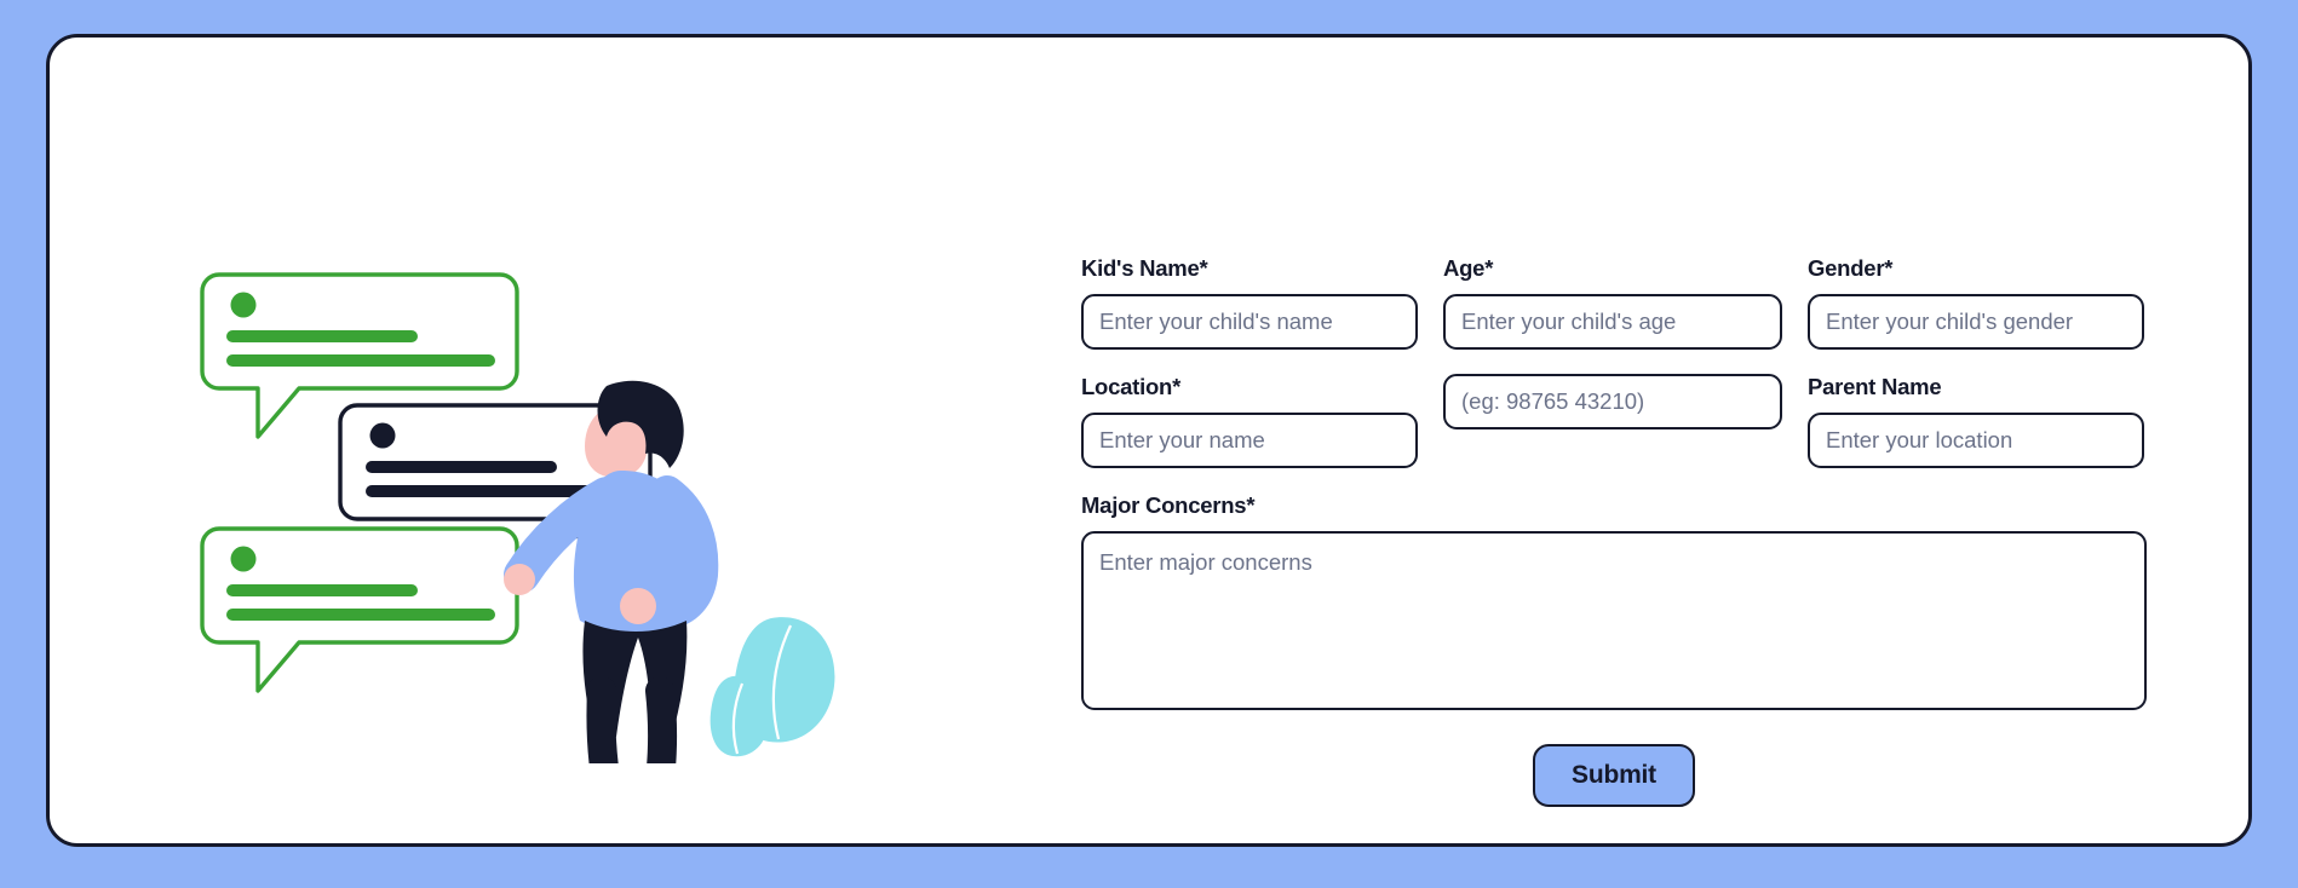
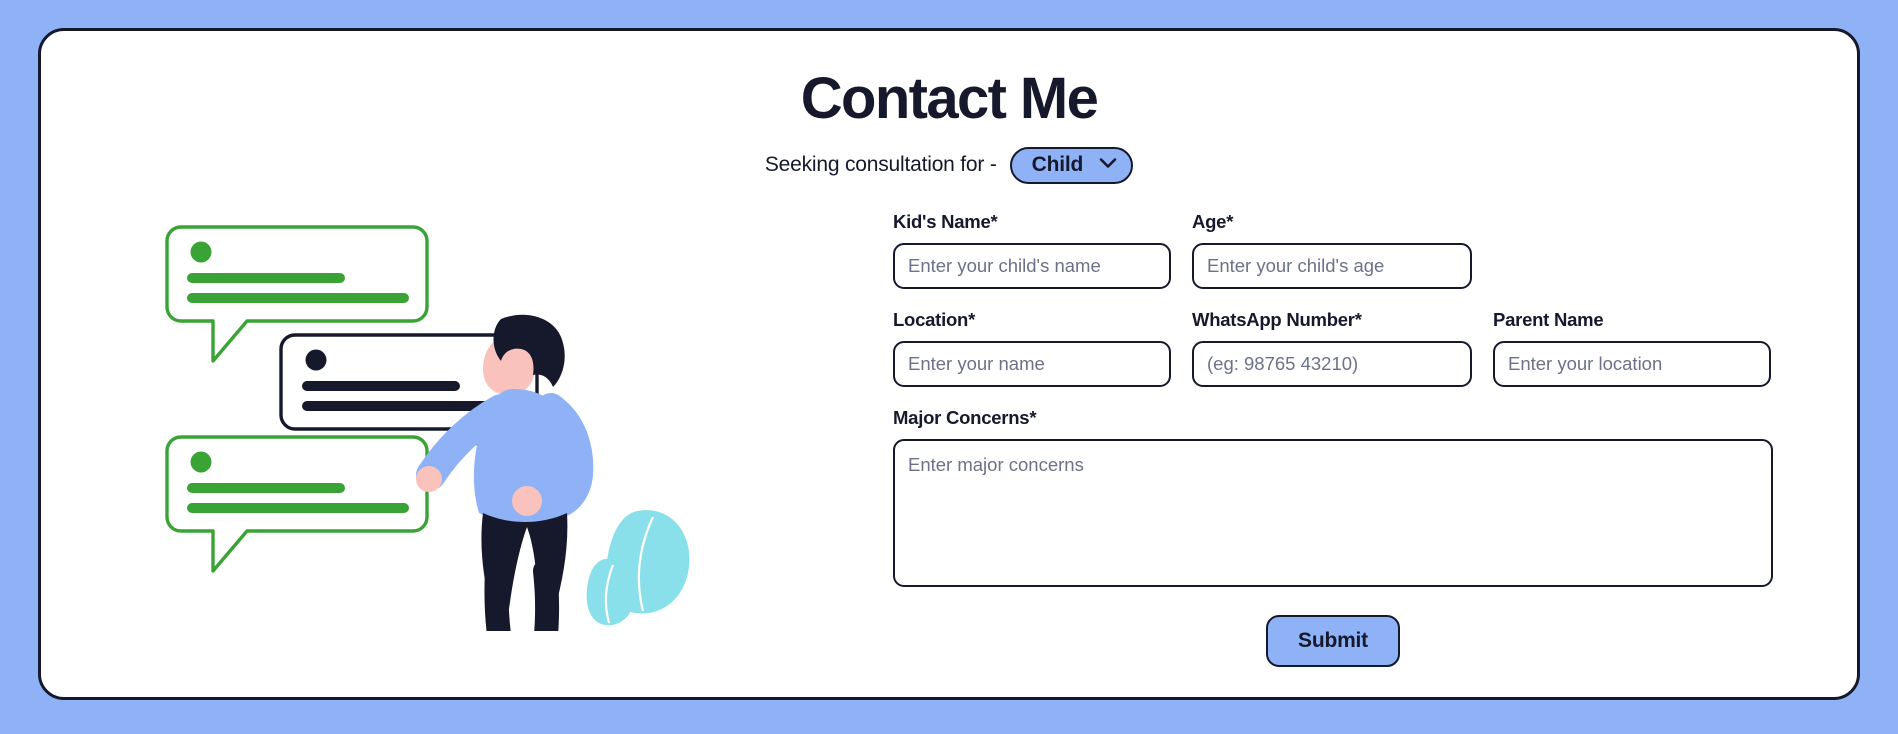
+ Contact Me
+ Seeking consultation for -
+ Child
  Kid's Name*
  Enter your child's name
  Age*
  Enter your child's age
- Gender*
- Enter your child's gender
  Location*
  Enter your name
+ WhatsApp Number*
  (eg: 98765 43210)
  Parent Name
  Enter your location
  Major Concerns*
  Enter major concerns
  Submit
